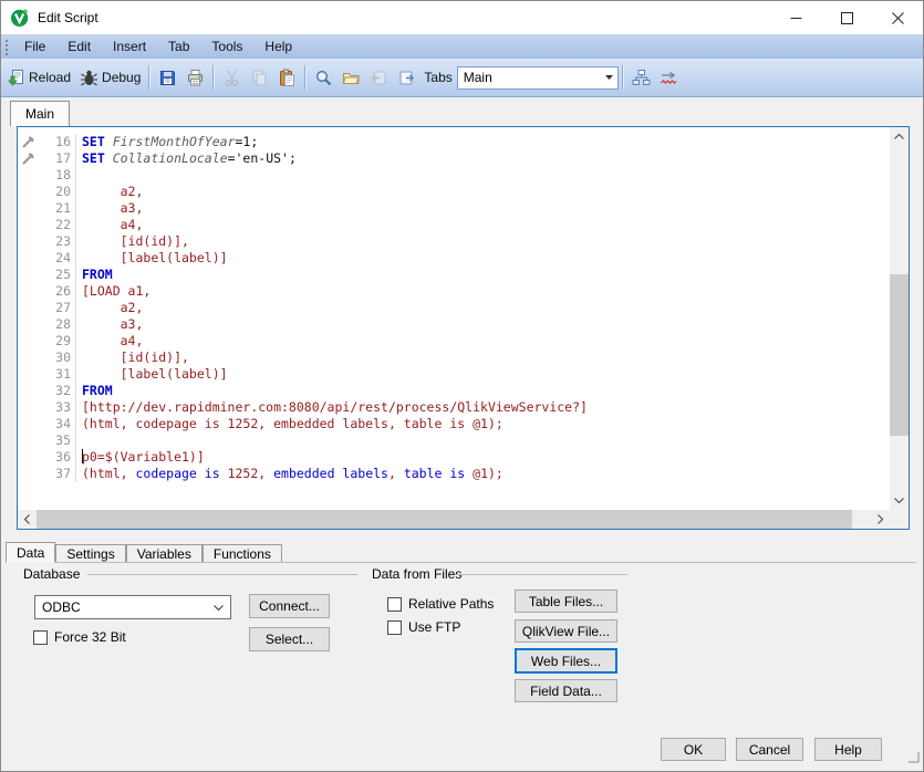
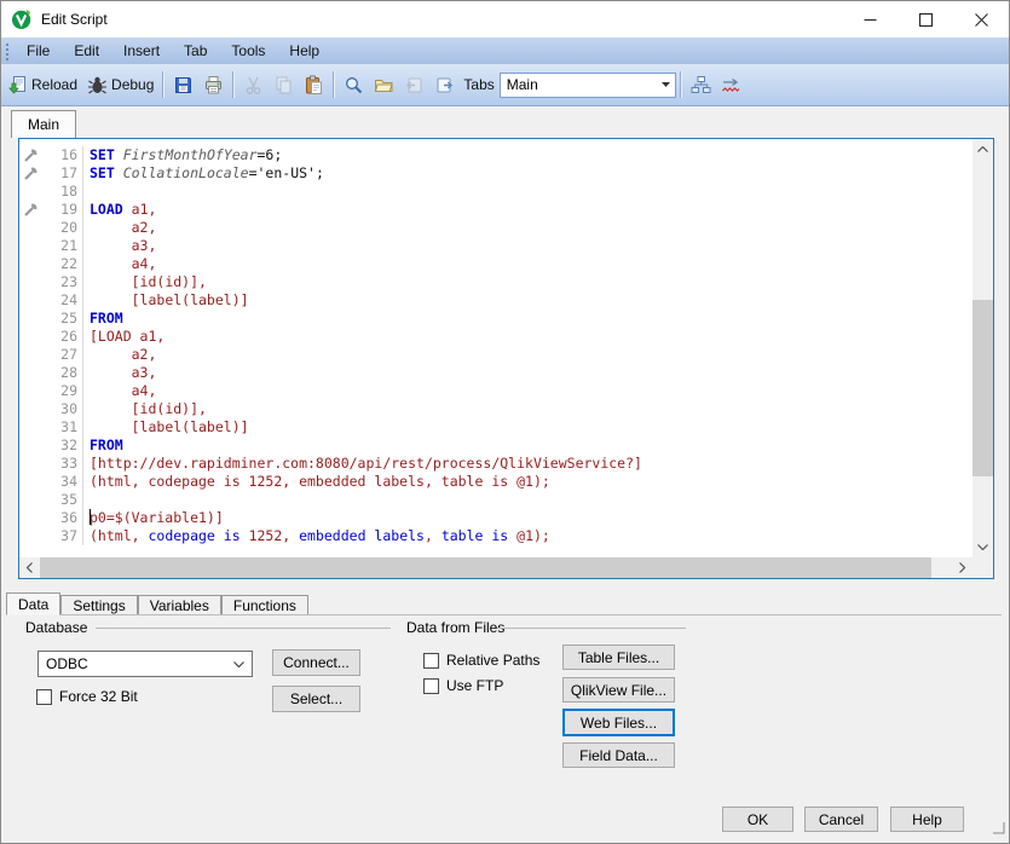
  Edit Script
  File
  Edit
  Insert
  Tab
  Tools
  Help
  Reload
  Debug
  Tabs
  Main
  Main
  16
- SET FirstMonthOfYear=1;
+ SET FirstMonthOfYear=6;
  17
  SET CollationLocale='en-US';
  18
+ 19
+ LOAD a1,
  20
  a2,
  21
  a3,
  22
  a4,
  23
  [id(id)],
  24
  [label(label)]
  25
  FROM
  26
  [LOAD a1,
  27
  a2,
  28
  a3,
  29
  a4,
  30
  [id(id)],
  31
  [label(label)]
  32
  FROM
  33
  [http://dev.rapidminer.com:8080/api/rest/process/QlikViewService?]
  34
  (html, codepage is 1252, embedded labels, table is @1);
  35
  36
  p0=$(Variable1)]
  37
  (html, codepage is 1252, embedded labels, table is @1);
  Data
  Settings
  Variables
  Functions
  Database
  ODBC
  Connect...
  Force 32 Bit
  Select...
  Data from File
  Relative Paths
  Use FTP
  Table Files...
  QlikView File...
  Web Files...
  Field Data...
  OK
  Cancel
  Help
